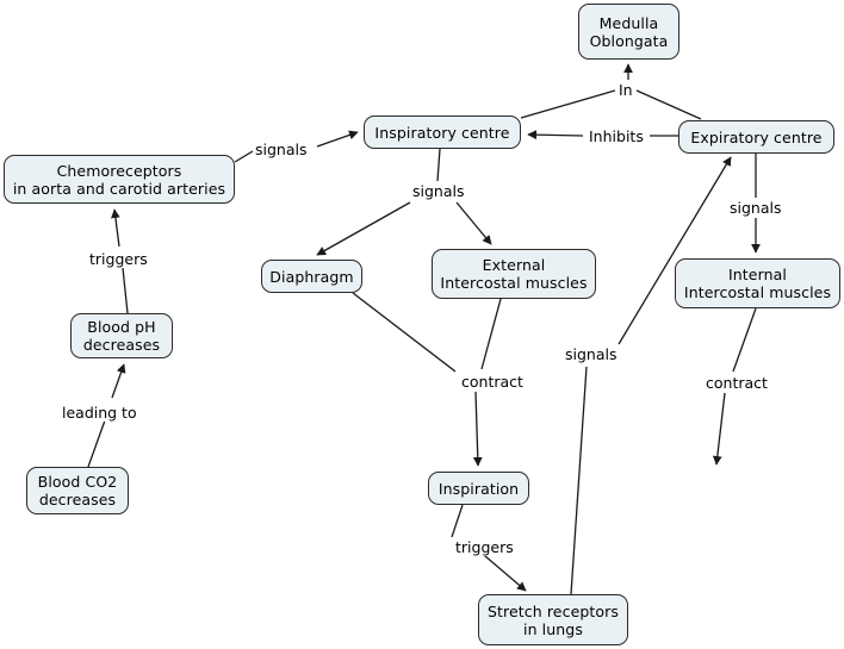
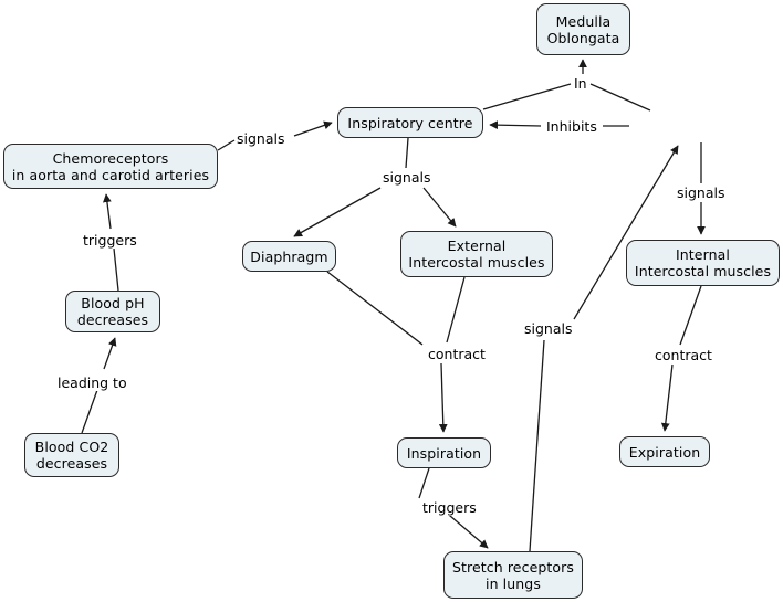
  Medulla
  Oblongata
  Inspiratory centre
- Expiratory centre
  Chemoreceptors
  in aorta and carotid arteries
  Diaphragm
  External
  Intercostal muscles
  Internal
  Intercostal muscles
  Blood pH
  decreases
  Blood CO2
  decreases
  Inspiration
+ Expiration
  Stretch receptors
  in lungs
  signals
  In
  Inhibits
  signals
  signals
  triggers
  signals
  contract
  contract
  leading to
  triggers
